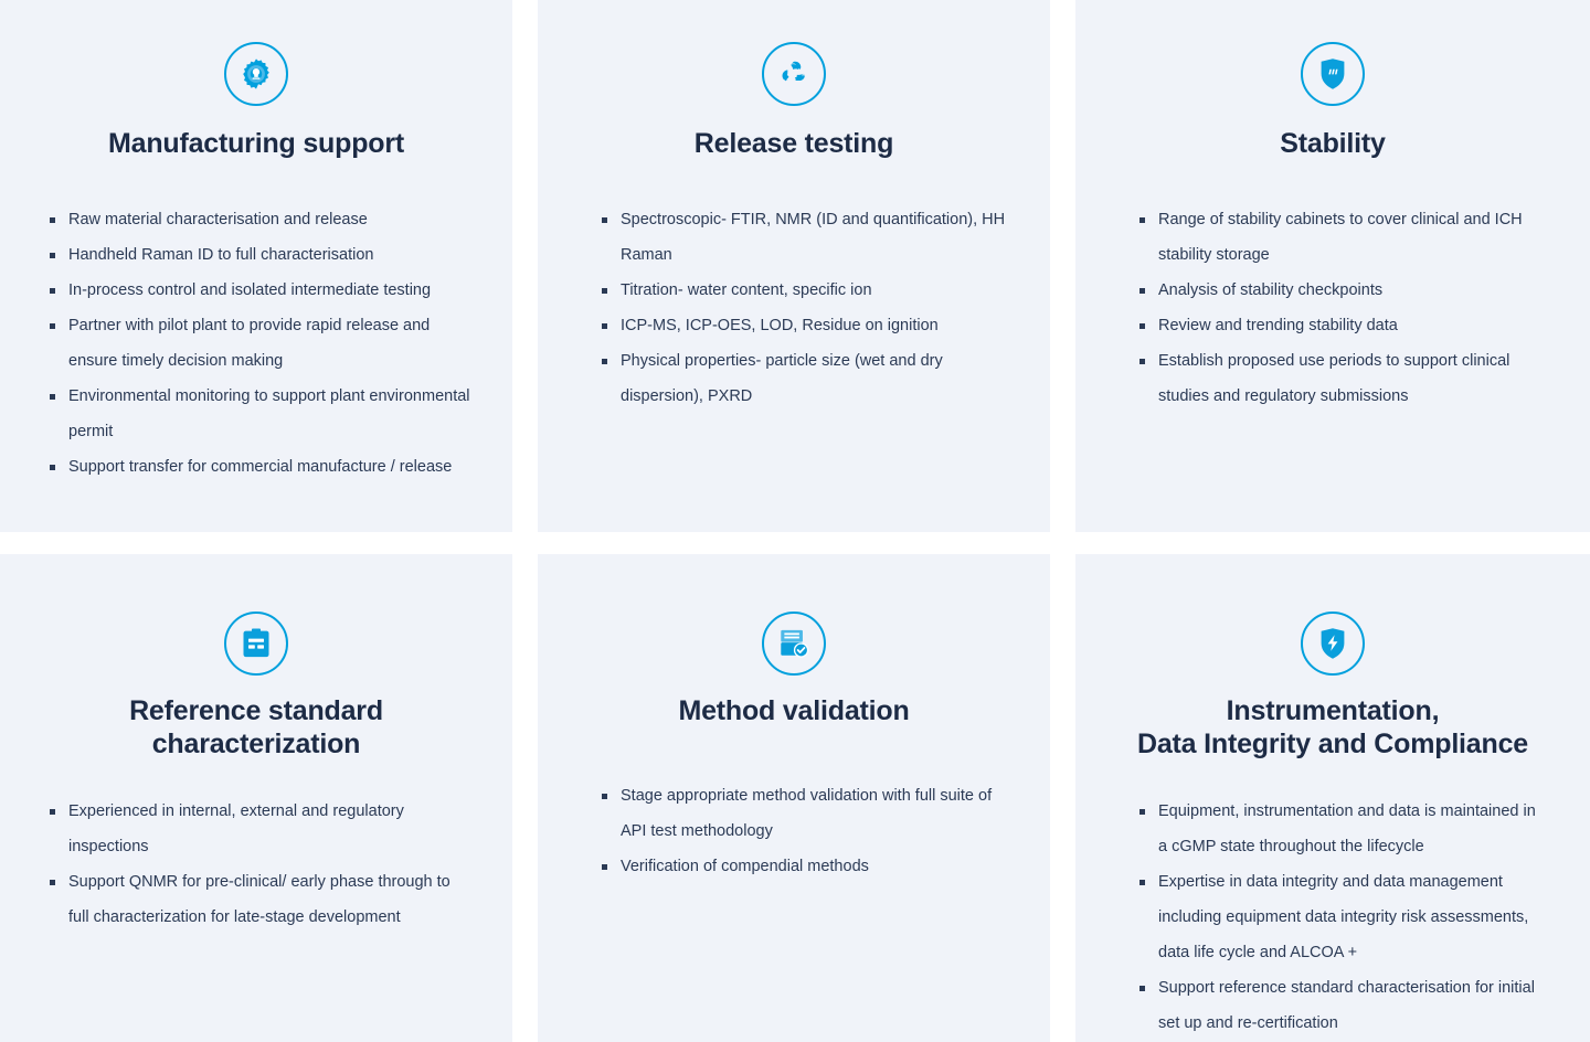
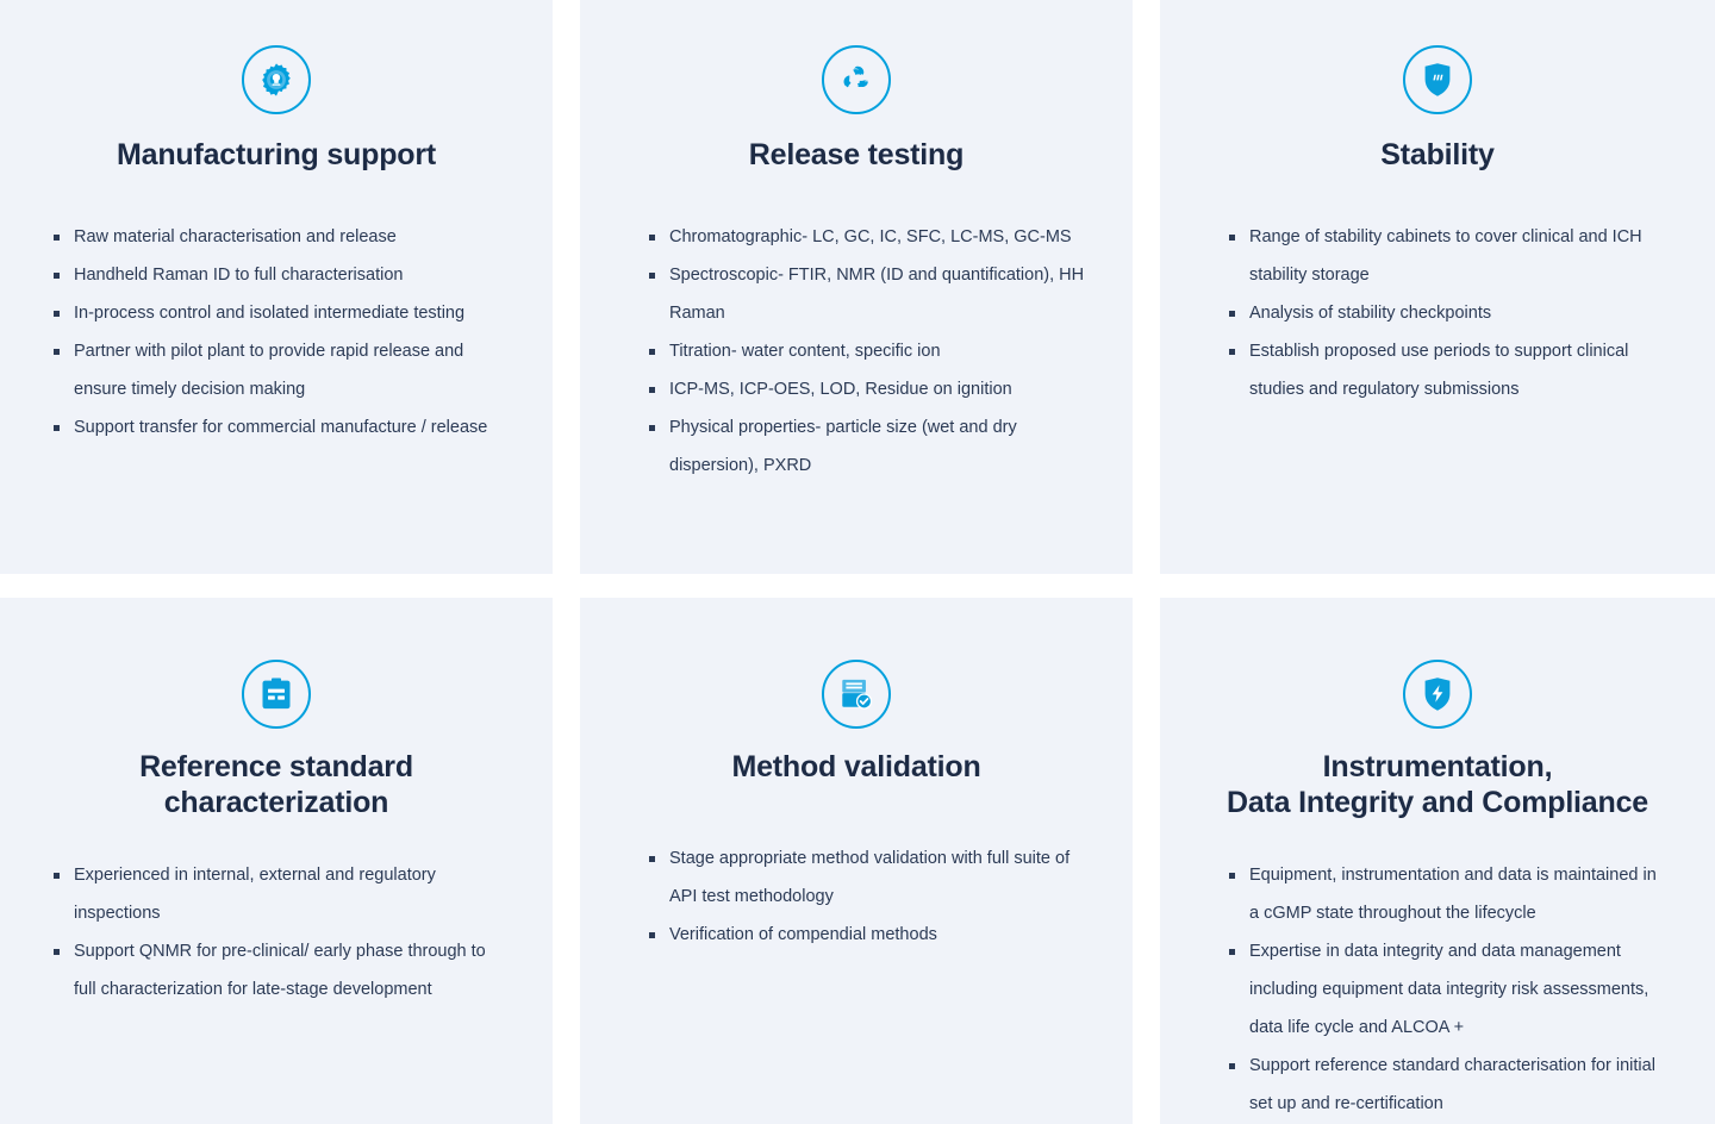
  Manufacturing support
  Raw material characterisation and release
  Handheld Raman ID to full characterisation
  In-process control and isolated intermediate testing
  Partner with pilot plant to provide rapid release and ensure timely decision making
- Environmental monitoring to support plant environmental permit
  Support transfer for commercial manufacture / release
  Release testing
+ Chromatographic- LC, GC, IC, SFC, LC-MS, GC-MS
  Spectroscopic- FTIR, NMR (ID and quantification), HH Raman
  Titration- water content, specific ion
  ICP-MS, ICP-OES, LOD, Residue on ignition
  Physical properties- particle size (wet and dry dispersion), PXRD
  Stability
  Range of stability cabinets to cover clinical and ICH stability storage
  Analysis of stability checkpoints
- Review and trending stability data
  Establish proposed use periods to support clinical studies and regulatory submissions
  Reference standard
  characterization
  Experienced in internal, external and regulatory inspections
  Support QNMR for pre-clinical/ early phase through to full characterization for late-stage development
  Method validation
  Stage appropriate method validation with full suite of API test methodology
  Verification of compendial methods
  Instrumentation,
  Data Integrity and Compliance
  Equipment, instrumentation and data is maintained in a cGMP state throughout the lifecycle
  Expertise in data integrity and data management including equipment data integrity risk assessments, data life cycle and ALCOA +
  Support reference standard characterisation for initial set up and re-certification
